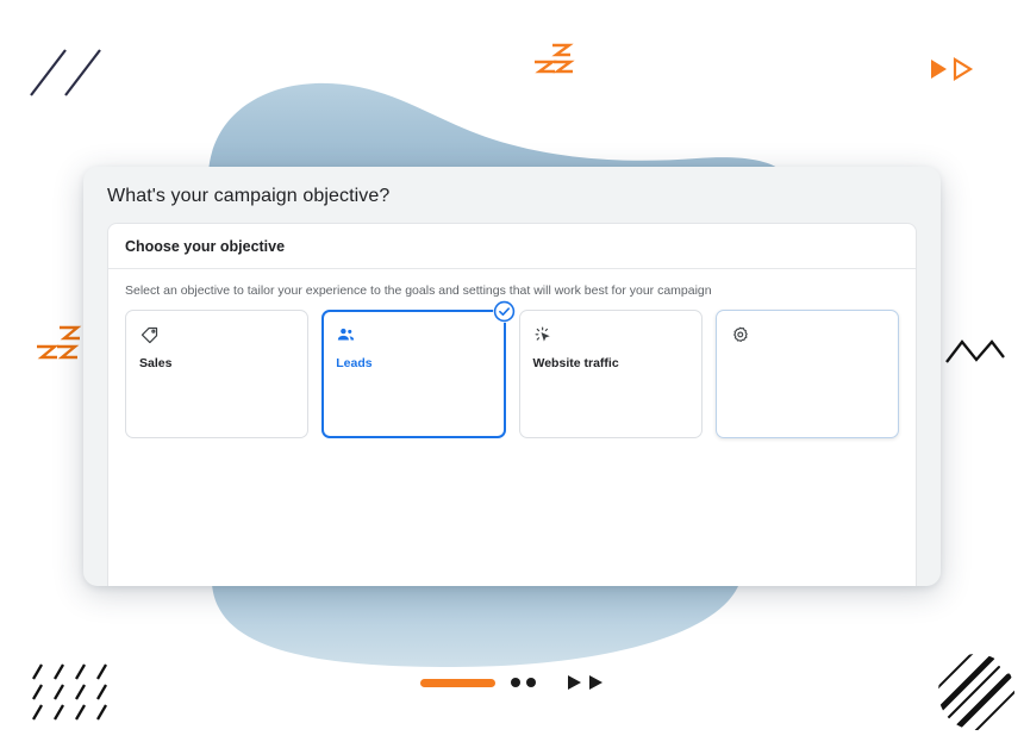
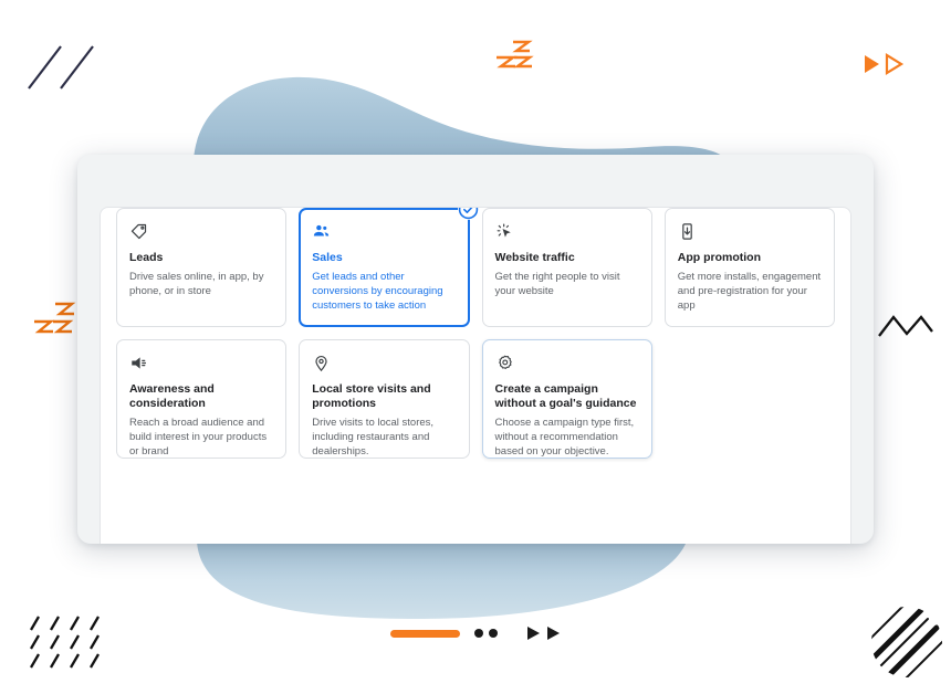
- What's your campaign objective?
- Choose your objective
- Select an objective to tailor your experience to the goals and settings that will work best for your campaign
- Sales
+ Leads
+ Drive sales online, in app, by phone, or in store
- Leads
+ Sales
+ Get leads and other conversions by encouraging customers to take action
  Website traffic
+ Get the right people to visit your website
+ App promotion
+ Get more installs, engagement and pre-registration for your app
+ Awareness and consideration
+ Reach a broad audience and build interest in your products or brand
+ Local store visits and promotions
+ Drive visits to local stores, including restaurants and dealerships.
+ Create a campaign without a goal's guidance
+ Choose a campaign type first, without a recommendation based on your objective.
